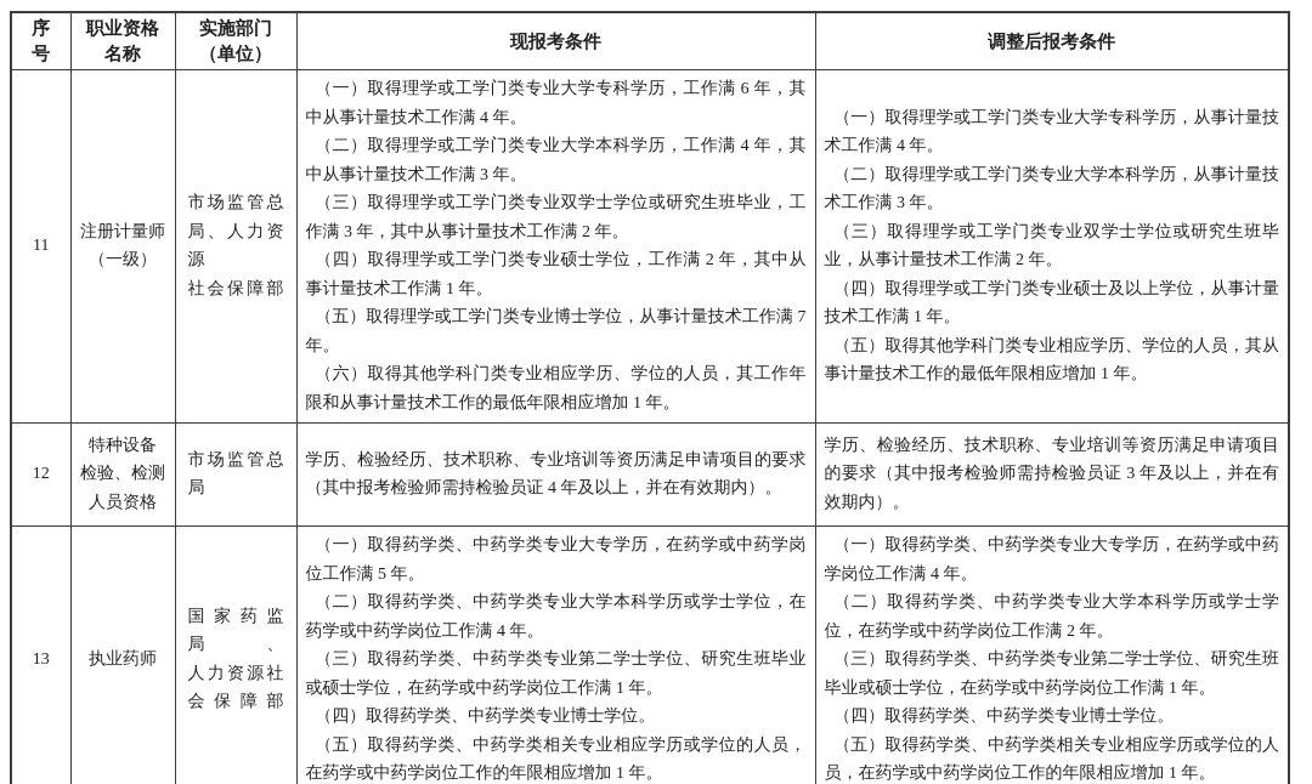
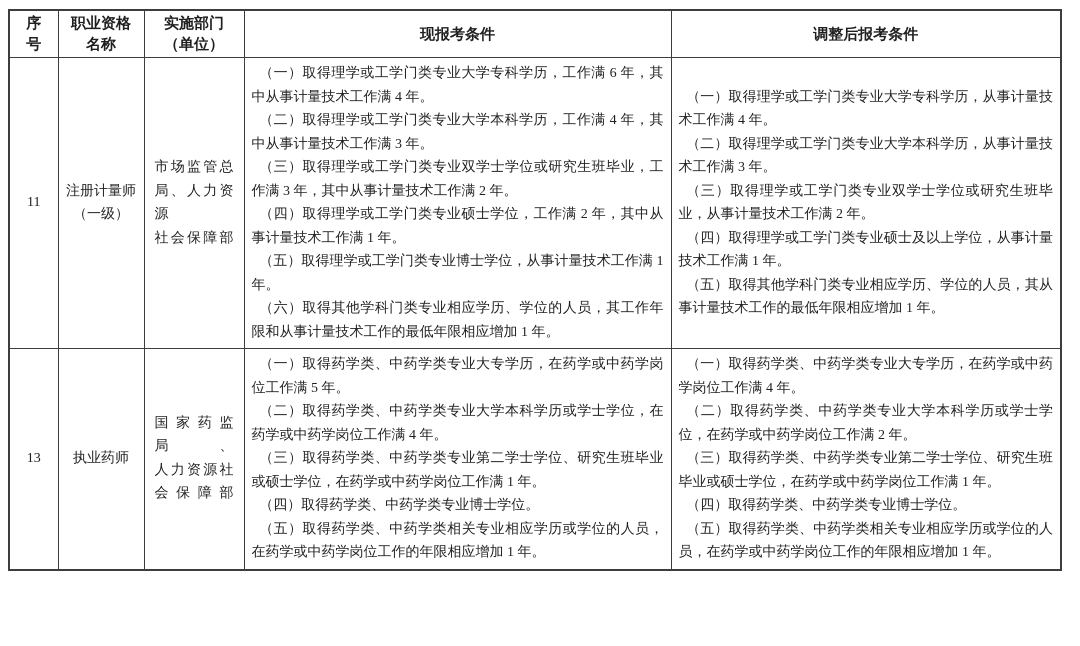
  序 号	职业资格 名称	实施部门 （单位）	现报考条件	调整后报考条件
- 11	注册计量师 （一级）	市场监管总 局、人力资源 社会保障部	（一）取得理学或工学门类专业大学专科学历，工作满 6 年，其中从事计量技术工作满 4 年。（二）取得理学或工学门类专业大学本科学历，工作满 4 年，其中从事计量技术工作满 3 年。（三）取得理学或工学门类专业双学士学位或研究生班毕业，工作满 3 年，其中从事计量技术工作满 2 年。（四）取得理学或工学门类专业硕士学位，工作满 2 年，其中从事计量技术工作满 1 年。（五）取得理学或工学门类专业博士学位，从事计量技术工作满 7 年。（六）取得其他学科门类专业相应学历、学位的人员，其工作年限和从事计量技术工作的最低年限相应增加 1 年。	（一）取得理学或工学门类专业大学专科学历，从事计量技术工作满 4 年。（二）取得理学或工学门类专业大学本科学历，从事计量技术工作满 3 年。（三）取得理学或工学门类专业双学士学位或研究生班毕业，从事计量技术工作满 2 年。（四）取得理学或工学门类专业硕士及以上学位，从事计量技术工作满 1 年。（五）取得其他学科门类专业相应学历、学位的人员，其从事计量技术工作的最低年限相应增加 1 年。
+ 11	注册计量师 （一级）	市场监管总 局、人力资源 社会保障部	（一）取得理学或工学门类专业大学专科学历，工作满 6 年，其中从事计量技术工作满 4 年。（二）取得理学或工学门类专业大学本科学历，工作满 4 年，其中从事计量技术工作满 3 年。（三）取得理学或工学门类专业双学士学位或研究生班毕业，工作满 3 年，其中从事计量技术工作满 2 年。（四）取得理学或工学门类专业硕士学位，工作满 2 年，其中从事计量技术工作满 1 年。（五）取得理学或工学门类专业博士学位，从事计量技术工作满 1 年。（六）取得其他学科门类专业相应学历、学位的人员，其工作年限和从事计量技术工作的最低年限相应增加 1 年。	（一）取得理学或工学门类专业大学专科学历，从事计量技术工作满 4 年。（二）取得理学或工学门类专业大学本科学历，从事计量技术工作满 3 年。（三）取得理学或工学门类专业双学士学位或研究生班毕业，从事计量技术工作满 2 年。（四）取得理学或工学门类专业硕士及以上学位，从事计量技术工作满 1 年。（五）取得其他学科门类专业相应学历、学位的人员，其从事计量技术工作的最低年限相应增加 1 年。
- 12	特种设备 检验、检测 人员资格	市场监管总 局	学历、检验经历、技术职称、专业培训等资历满足申请项目的要求（其中报考检验师需持检验员证 4 年及以上，并在有效期内）。	学历、检验经历、技术职称、专业培训等资历满足申请项目的要求（其中报考检验师需持检验员证 3 年及以上，并在有效期内）。
  13	执业药师	国家药监局、 人力资源社 会保障部	（一）取得药学类、中药学类专业大专学历，在药学或中药学岗位工作满 5 年。（二）取得药学类、中药学类专业大学本科学历或学士学位，在药学或中药学岗位工作满 4 年。（三）取得药学类、中药学类专业第二学士学位、研究生班毕业或硕士学位，在药学或中药学岗位工作满 1 年。（四）取得药学类、中药学类专业博士学位。（五）取得药学类、中药学类相关专业相应学历或学位的人员，在药学或中药学岗位工作的年限相应增加 1 年。	（一）取得药学类、中药学类专业大专学历，在药学或中药学岗位工作满 4 年。（二）取得药学类、中药学类专业大学本科学历或学士学位，在药学或中药学岗位工作满 2 年。（三）取得药学类、中药学类专业第二学士学位、研究生班毕业或硕士学位，在药学或中药学岗位工作满 1 年。（四）取得药学类、中药学类专业博士学位。（五）取得药学类、中药学类相关专业相应学历或学位的人员，在药学或中药学岗位工作的年限相应增加 1 年。
